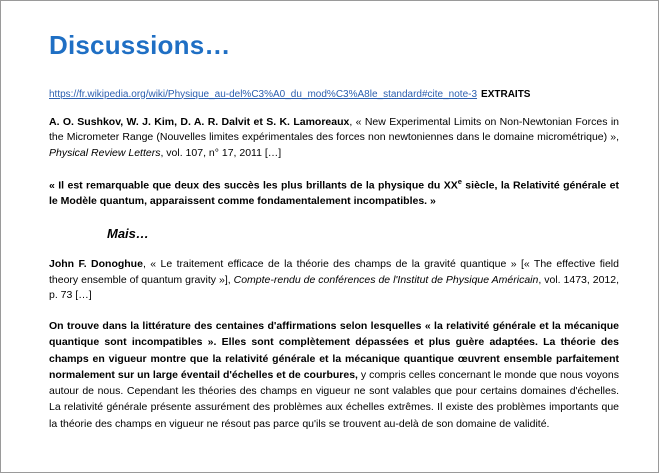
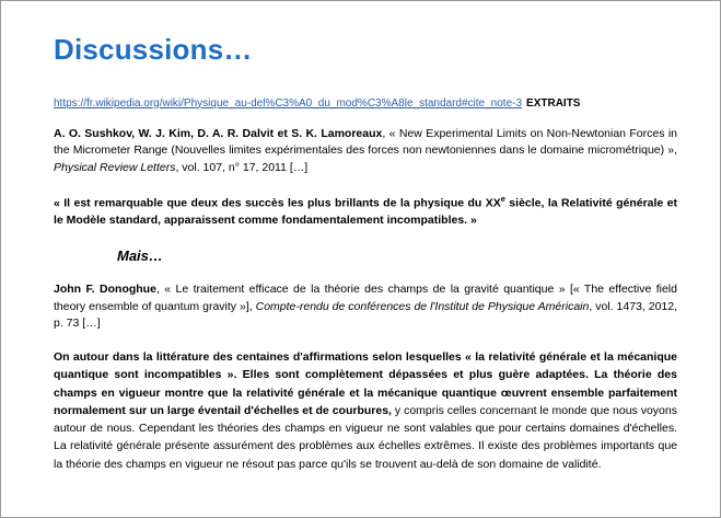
  Discussions…
  https://fr.wikipedia.org/wiki/Physique_au-del%C3%A0_du_mod%C3%A8le_standard#cite_note-3 EXTRAITS
  A. O. Sushkov, W. J. Kim, D. A. R. Dalvit et S. K. Lamoreaux, « New Experimental Limits on Non-Newtonian Forces in the Micrometer Range (Nouvelles limites expérimentales des forces non newtoniennes dans le domaine micrométrique) », Physical Review Letters, vol. 107, n° 17, 2011 […]
- « Il est remarquable que deux des succès les plus brillants de la physique du XXe siècle, la Relativité générale et le Modèle quantum, apparaissent comme fondamentalement incompatibles. »
+ « Il est remarquable que deux des succès les plus brillants de la physique du XXe siècle, la Relativité générale et le Modèle standard, apparaissent comme fondamentalement incompatibles. »
  Mais…
  John F. Donoghue, « Le traitement efficace de la théorie des champs de la gravité quantique » [« The effective field theory ensemble of quantum gravity »], Compte-rendu de conférences de l'Institut de Physique Américain, vol. 1473, 2012, p. 73 […]
- On trouve dans la littérature des centaines d'affirmations selon lesquelles « la relativité générale et la mécanique quantique sont incompatibles ». Elles sont complètement dépassées et plus guère adaptées. La théorie des champs en vigueur montre que la relativité générale et la mécanique quantique œuvrent ensemble parfaitement normalement sur un large éventail d'échelles et de courbures, y compris celles concernant le monde que nous voyons autour de nous. Cependant les théories des champs en vigueur ne sont valables que pour certains domaines d'échelles. La relativité générale présente assurément des problèmes aux échelles extrêmes. Il existe des problèmes importants que la théorie des champs en vigueur ne résout pas parce qu'ils se trouvent au-delà de son domaine de validité.
+ On autour dans la littérature des centaines d'affirmations selon lesquelles « la relativité générale et la mécanique quantique sont incompatibles ». Elles sont complètement dépassées et plus guère adaptées. La théorie des champs en vigueur montre que la relativité générale et la mécanique quantique œuvrent ensemble parfaitement normalement sur un large éventail d'échelles et de courbures, y compris celles concernant le monde que nous voyons autour de nous. Cependant les théories des champs en vigueur ne sont valables que pour certains domaines d'échelles. La relativité générale présente assurément des problèmes aux échelles extrêmes. Il existe des problèmes importants que la théorie des champs en vigueur ne résout pas parce qu'ils se trouvent au-delà de son domaine de validité.
